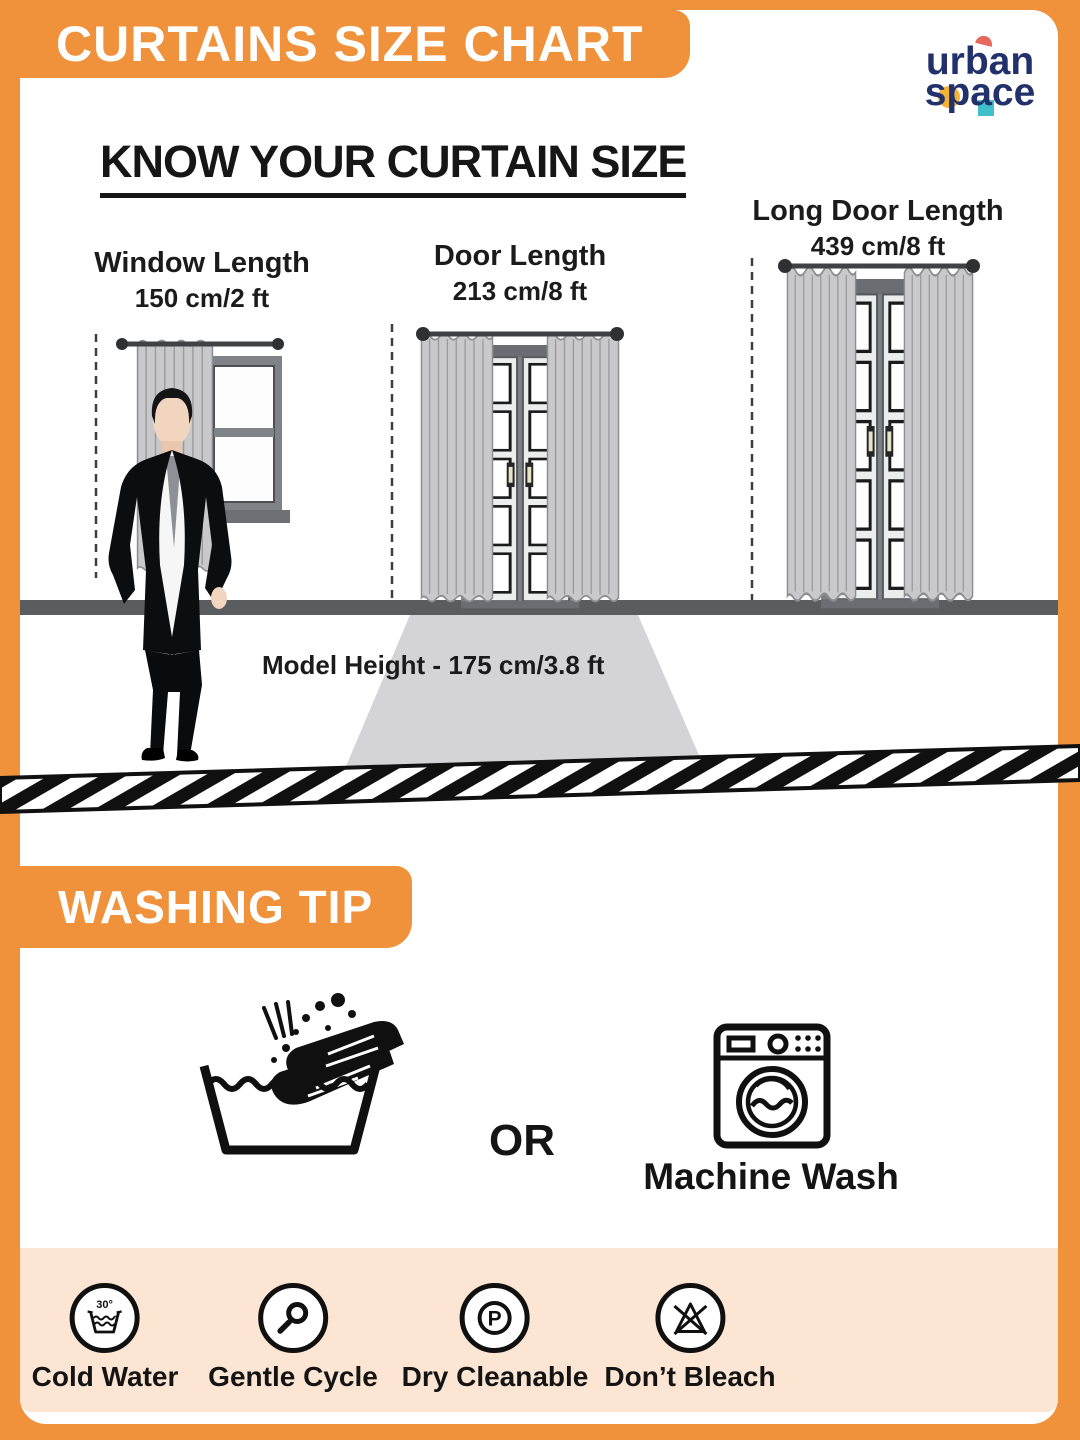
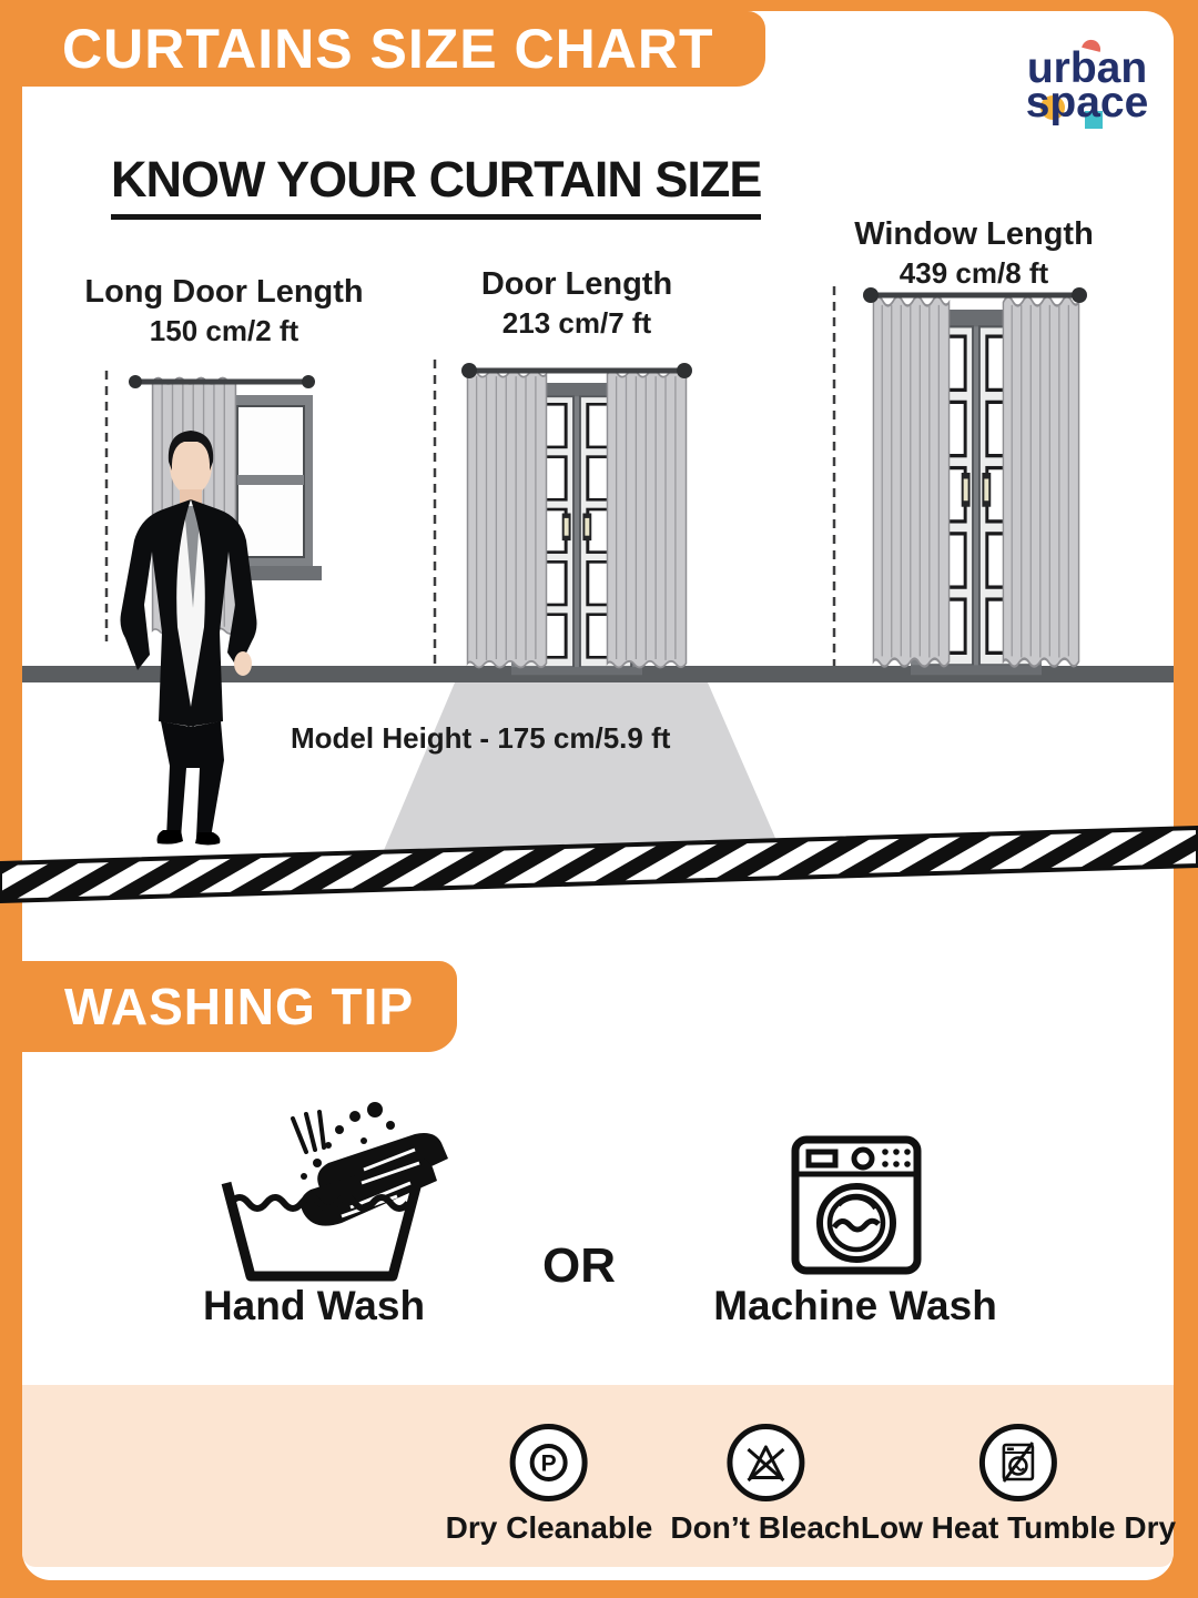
  CURTAINS SIZE CHART
  urban
  space
  KNOW YOUR CURTAIN SIZE
- Window Length
+ Long Door Length
  150 cm/2 ft
  Door Length
- 213 cm/8 ft
+ 213 cm/7 ft
- Long Door Length
+ Window Length
  439 cm/8 ft
- Model Height - 175 cm/3.8 ft
+ Model Height - 175 cm/5.9 ft
  WASHING TIP
+ Hand Wash
  OR
  Machine Wash
- 30°
- Cold Water
- Gentle Cycle
  P
  Dry Cleanable
  Don’t Bleach
+ Low Heat Tumble Dry
